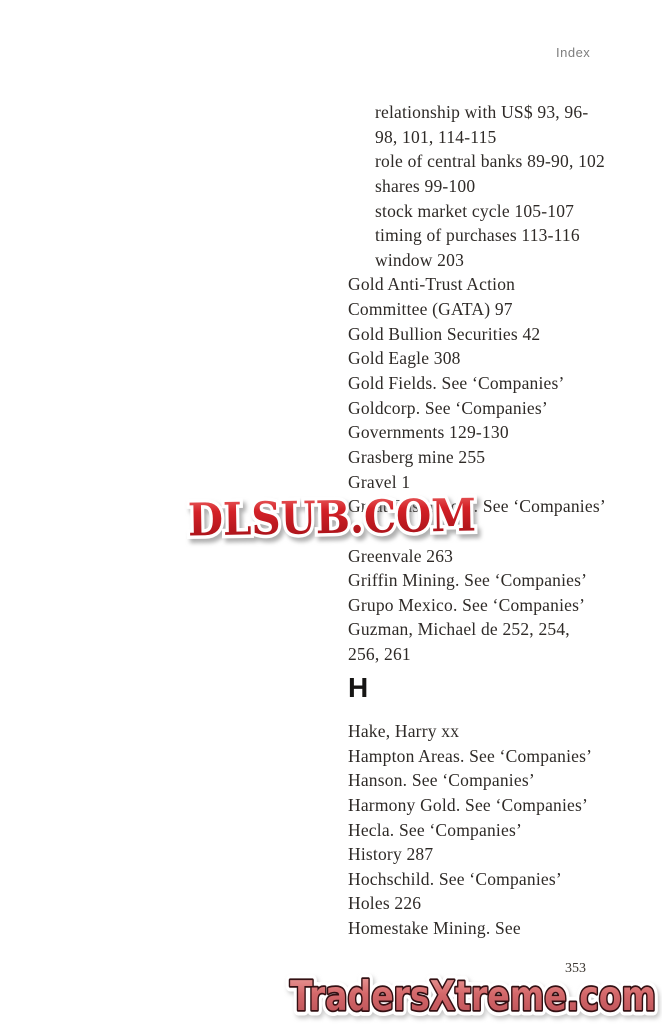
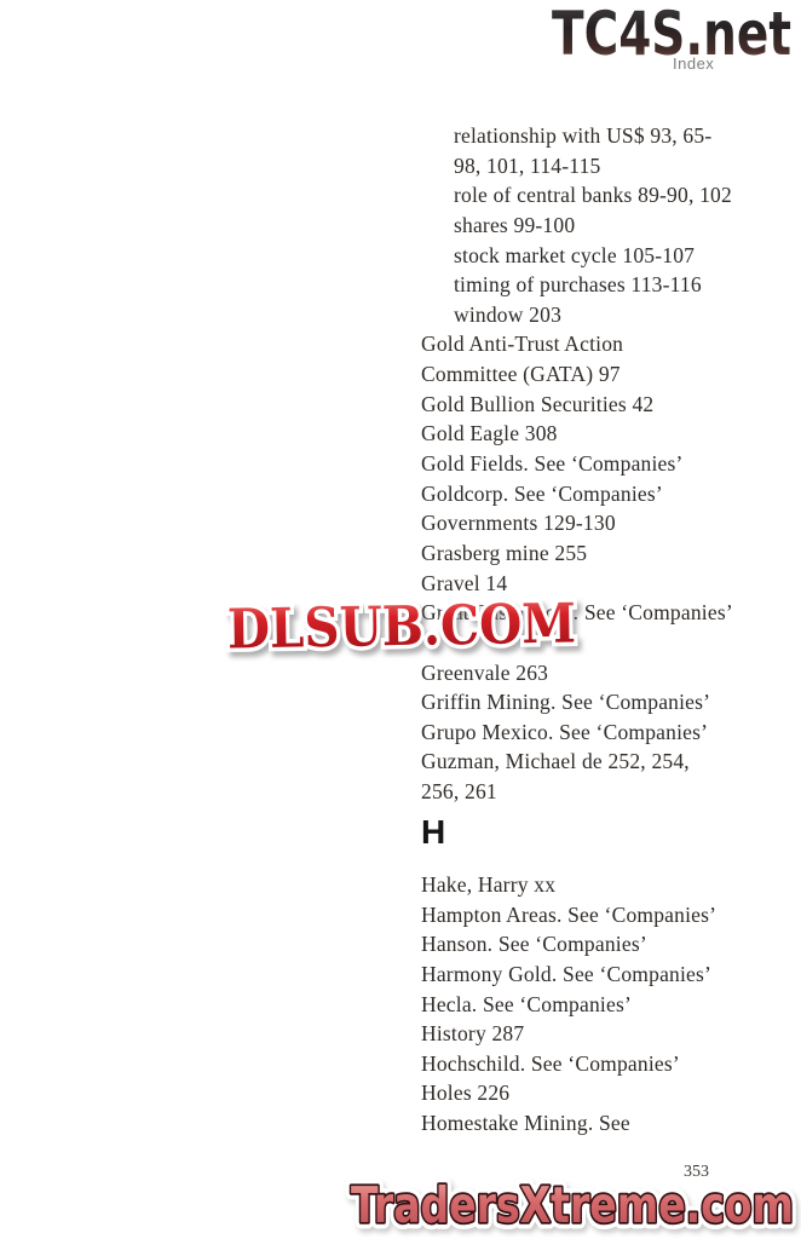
+ TC4S.net
  Index
- relationship with US$ 93, 96-
+ relationship with US$ 93, 65-
  98, 101, 114-115
  role of central banks 89-90, 102
  shares 99-100
  stock market cycle 105-107
  timing of purchases 113-116
  window 203
  Gold Anti-Trust Action
  Committee (GATA) 97
  Gold Bullion Securities 42
  Gold Eagle 308
  Gold Fields. See ‘Companies’
  Goldcorp. See ‘Companies’
  Governments 129-130
  Grasberg mine 255
- Gravel 1
+ Gravel 14
  Great Basin Gold. See ‘Companies’
  Greenvale 263
  Griffin Mining. See ‘Companies’
  Grupo Mexico. See ‘Companies’
  Guzman, Michael de 252, 254,
  256, 261
  H
  Hake, Harry xx
  Hampton Areas. See ‘Companies’
  Hanson. See ‘Companies’
  Harmony Gold. See ‘Companies’
  Hecla. See ‘Companies’
  History 287
  Hochschild. See ‘Companies’
  Holes 226
  Homestake Mining. See
  DLSUB.COM
  353
  TradersXtreme.com
